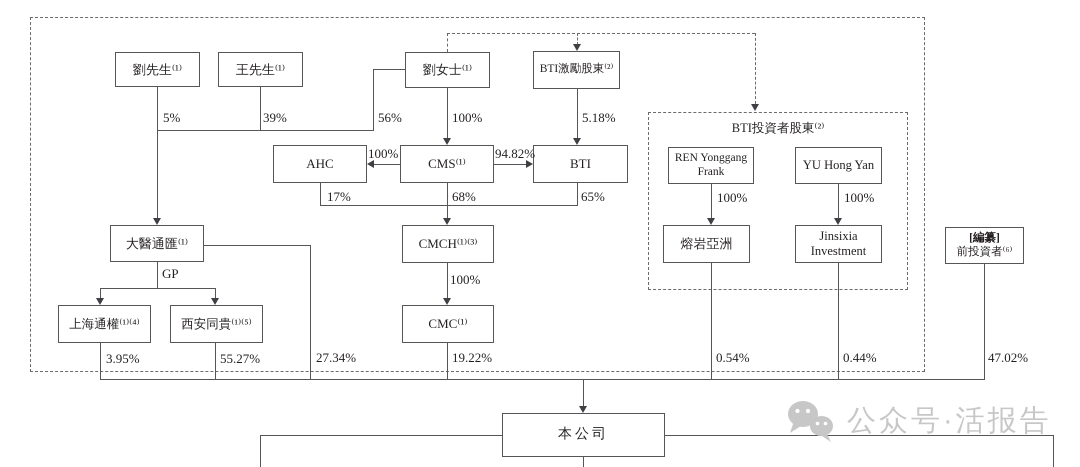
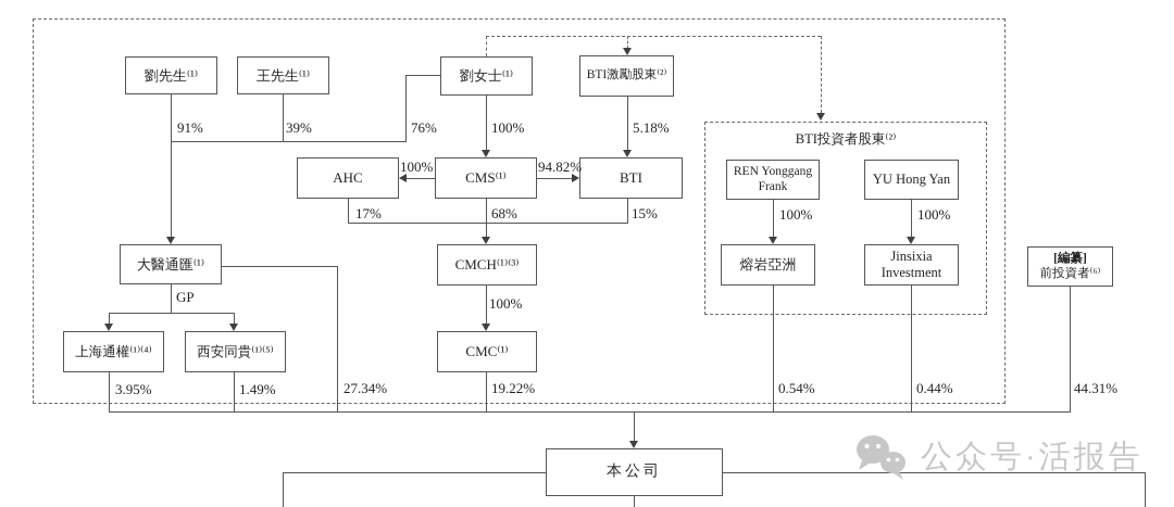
  劉先生⁽¹⁾
  王先生⁽¹⁾
  劉女士⁽¹⁾
  BTI激勵股東⁽²⁾
- 5%
+ 91%
  39%
- 56%
+ 76%
  100%
  5.18%
  AHC
  CMS⁽¹⁾
  BTI
  100%
  94.82%
  17%
  68%
- 65%
+ 15%
  大醫通匯⁽¹⁾
  GP
  上海通權⁽¹⁾⁽⁴⁾
  西安同貴⁽¹⁾⁽⁵⁾
  CMCH⁽¹⁾⁽³⁾
  100%
  CMC⁽¹⁾
  BTI投資者股東⁽²⁾
  REN Yonggang
  Frank
  YU Hong Yan
  100%
  100%
  熔岩亞洲
  Jinsixia
  Investment
  [編纂]
  前投資者⁽⁶⁾
  3.95%
- 55.27%
+ 1.49%
  27.34%
  19.22%
  0.54%
  0.44%
- 47.02%
+ 44.31%
  本公司
  公众号·活报告
